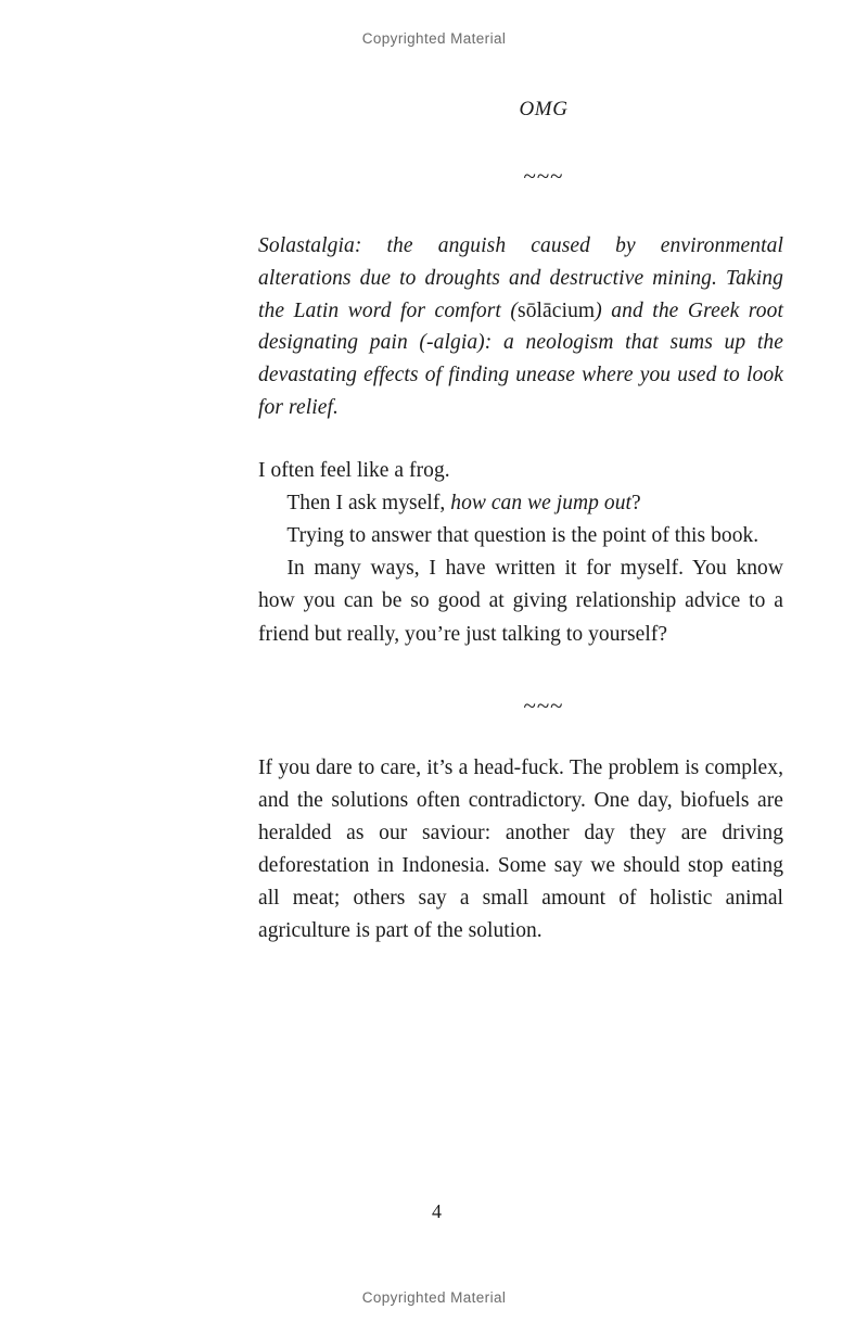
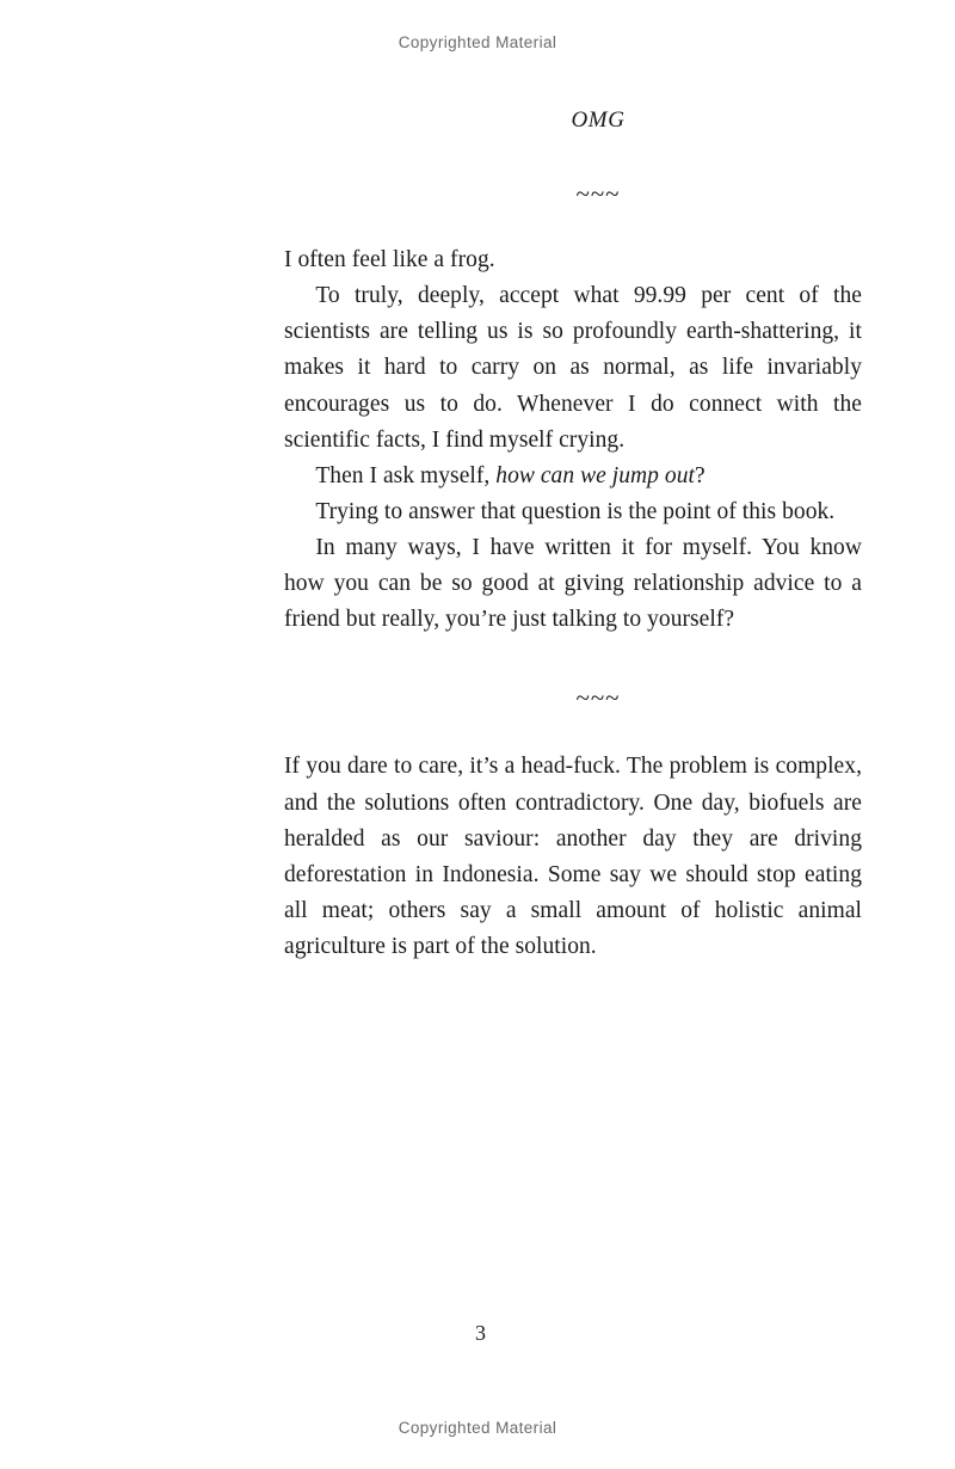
  Copyrighted Material
  OMG
  ~~~
- Solastalgia: the anguish caused by environmental alterations due to droughts and destructive mining. Taking the Latin word for comfort (sōlācium) and the Greek root designating pain (-algia): a neologism that sums up the devastating effects of finding unease where you used to look for relief.
  I often feel like a frog.
+ To truly, deeply, accept what 99.99 per cent of the scientists are telling us is so profoundly earth-shattering, it makes it hard to carry on as normal, as life invariably encourages us to do. Whenever I do connect with the scientific facts, I find myself crying.
  Then I ask myself, how can we jump out?
  Trying to answer that question is the point of this book.
  In many ways, I have written it for myself. You know how you can be so good at giving relationship advice to a friend but really, you’re just talking to yourself?
  ~~~
  If you dare to care, it’s a head-fuck. The problem is complex, and the solutions often contradictory. One day, biofuels are heralded as our saviour: another day they are driving deforestation in Indonesia. Some say we should stop eating all meat; others say a small amount of holistic animal agriculture is part of the solution.
- 4
+ 3
  Copyrighted Material
